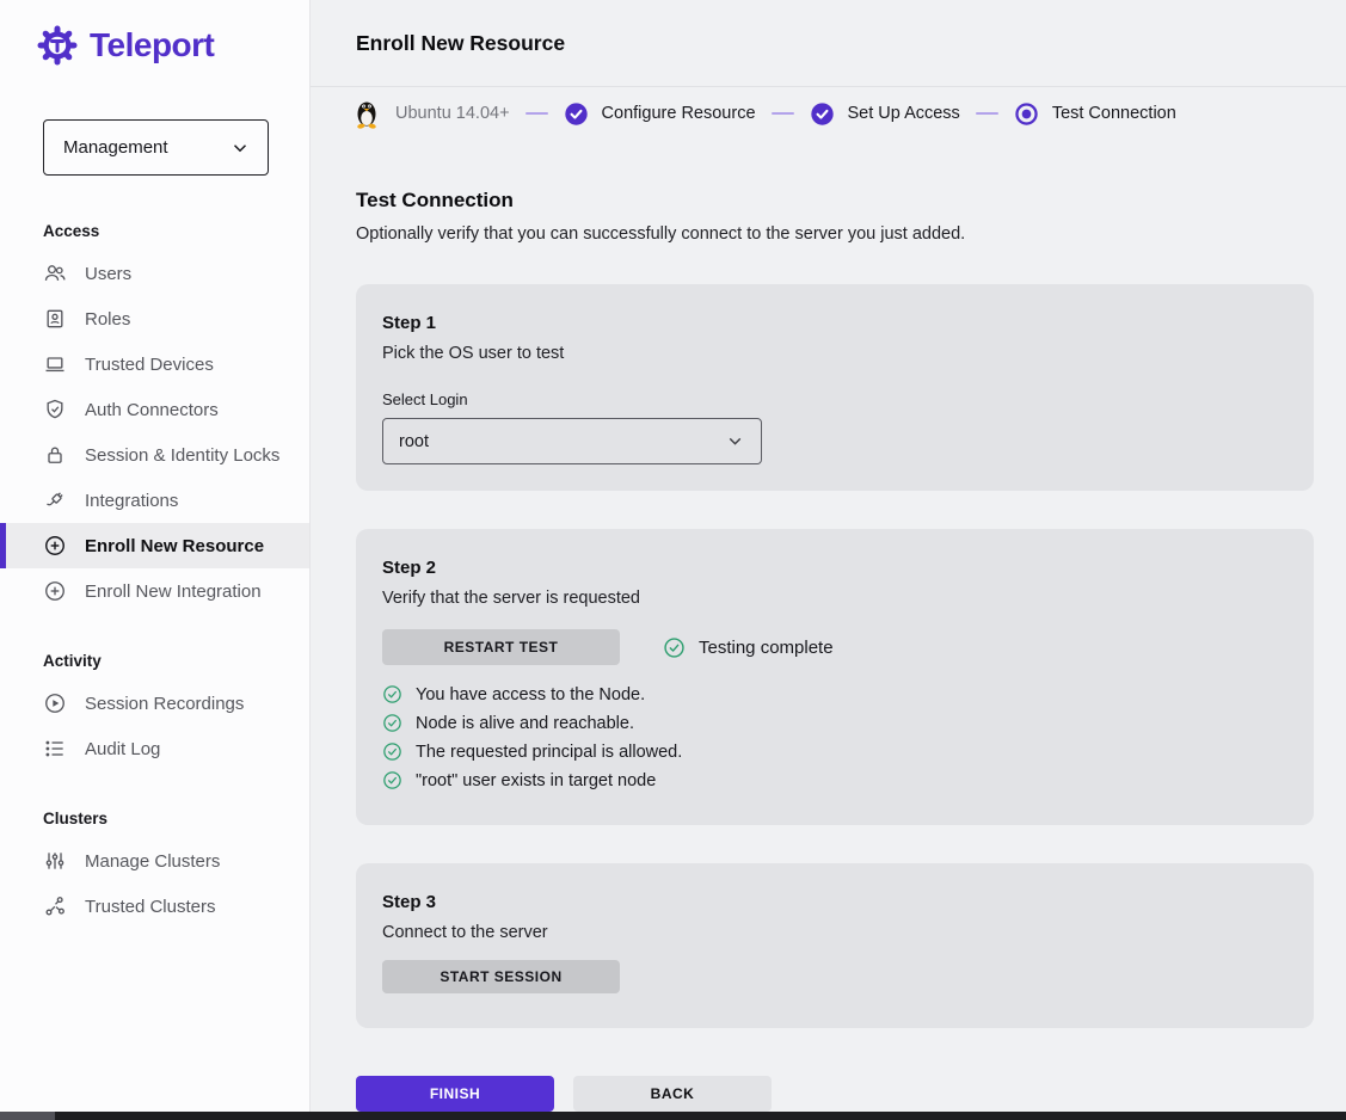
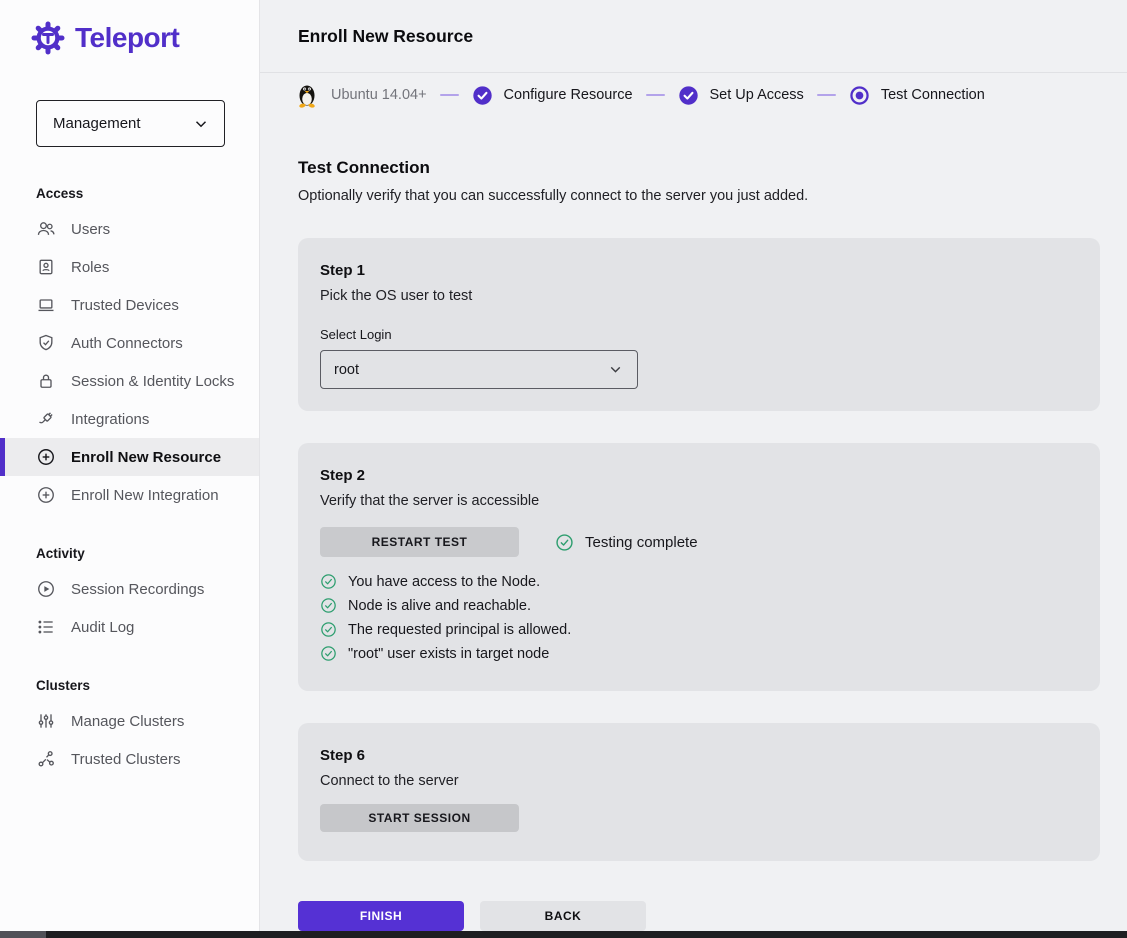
  Teleport
  Management
  Access
  Users
  Roles
  Trusted Devices
  Auth Connectors
  Session & Identity Locks
  Integrations
  Enroll New Resource
  Enroll New Integration
  Activity
  Session Recordings
  Audit Log
  Clusters
  Manage Clusters
  Trusted Clusters
  Enroll New Resource
  Ubuntu 14.04+
  Configure Resource
  Set Up Access
  Test Connection
  Test Connection
  Optionally verify that you can successfully connect to the server you just added.
  Step 1
  Pick the OS user to test
  Select Login
  root
  Step 2
- Verify that the server is requested
+ Verify that the server is accessible
  RESTART TEST
  Testing complete
  You have access to the Node.
  Node is alive and reachable.
  The requested principal is allowed.
  "root" user exists in target node
- Step 3
+ Step 6
  Connect to the server
  START SESSION
  FINISH
  BACK
